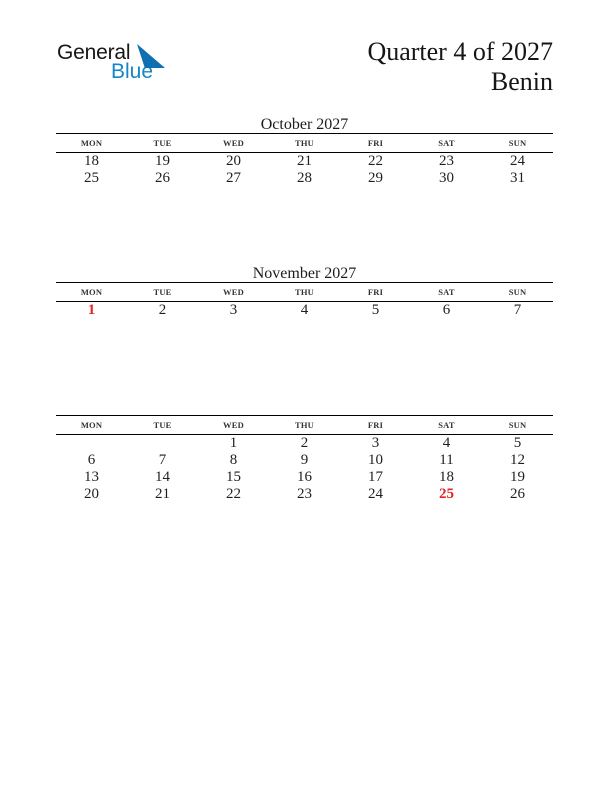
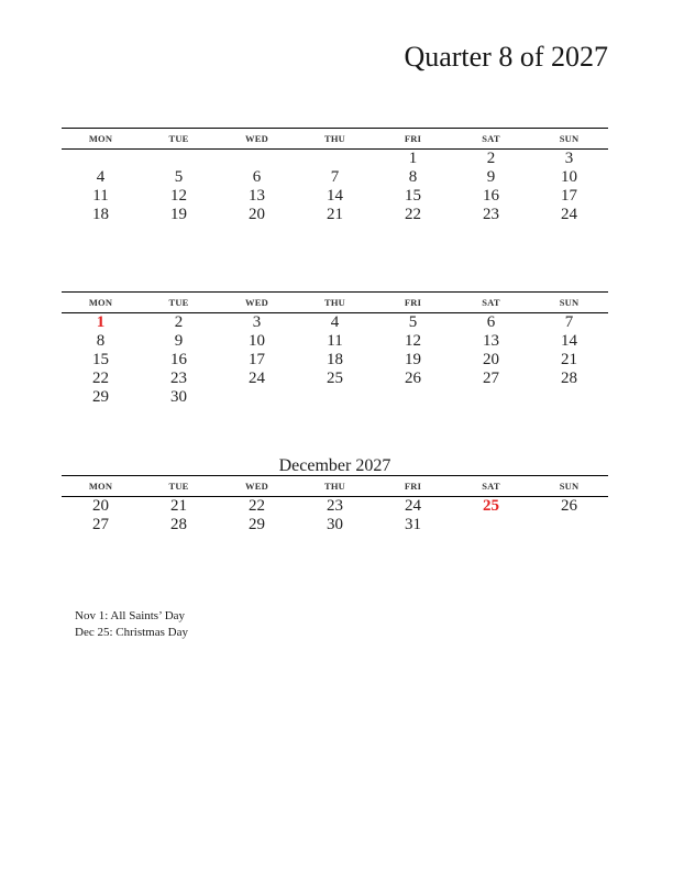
- General
- Blue
- Quarter 4 of 2027
+ Quarter 8 of 2027
- Benin
- October 2027
  MON	TUE	WED	THU	FRI	SAT	SUN
+ 				1	2	3
+ 4	5	6	7	8	9	10
+ 11	12	13	14	15	16	17
  18	19	20	21	22	23	24
- 25	26	27	28	29	30	31
- November 2027
  MON	TUE	WED	THU	FRI	SAT	SUN
  1	2	3	4	5	6	7
+ 8	9	10	11	12	13	14
+ 15	16	17	18	19	20	21
+ 22	23	24	25	26	27	28
+ 29	30
+ December 2027
  MON	TUE	WED	THU	FRI	SAT	SUN
- 		1	2	3	4	5
- 6	7	8	9	10	11	12
- 13	14	15	16	17	18	19
  20	21	22	23	24	25	26
+ 27	28	29	30	31
+ Nov 1: All Saints’ Day
+ Dec 25: Christmas Day
